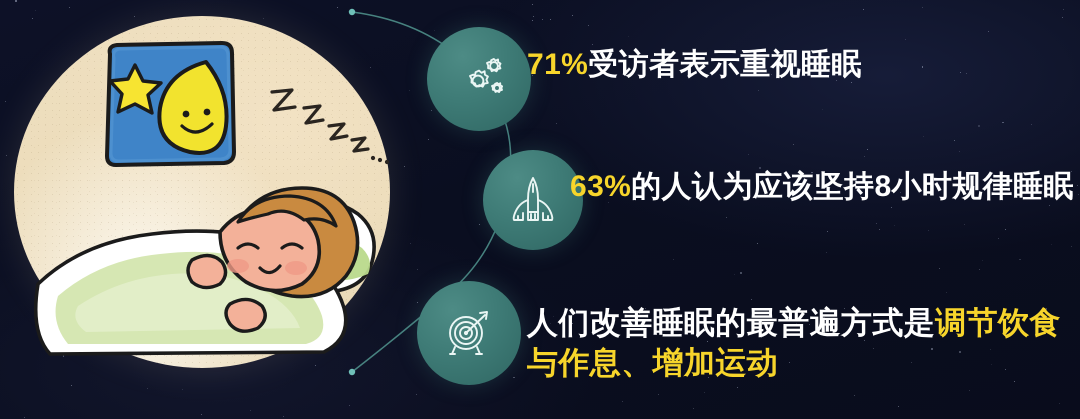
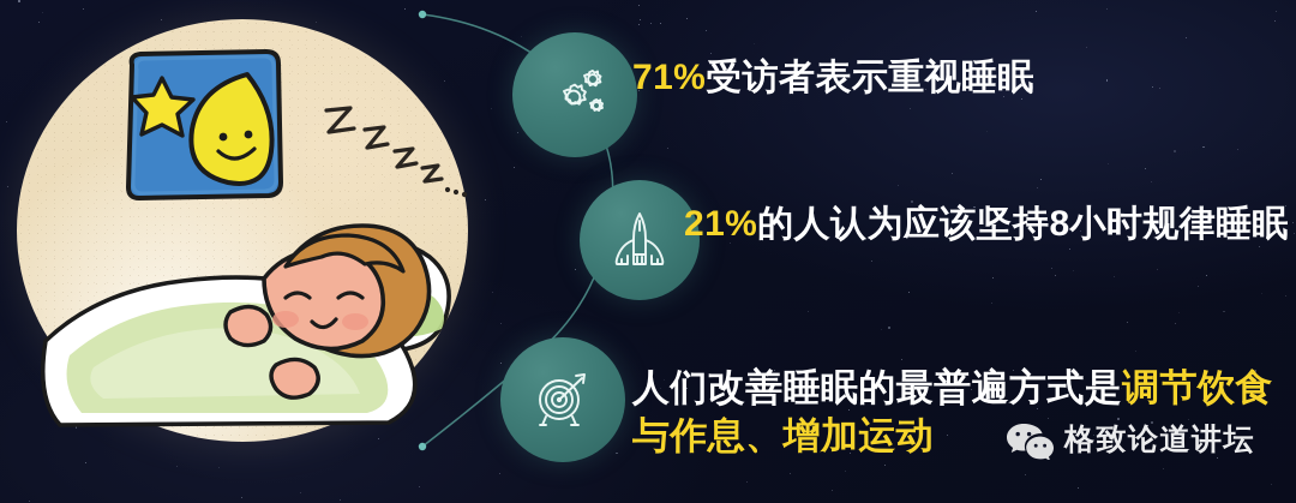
  71%受访者表示重视睡眠
- 63%的人认为应该坚持8小时规律睡眠
+ 21%的人认为应该坚持8小时规律睡眠
  人们改善睡眠的最普遍方式是调节饮食与作息、增加运动
+ 格致论道讲坛
